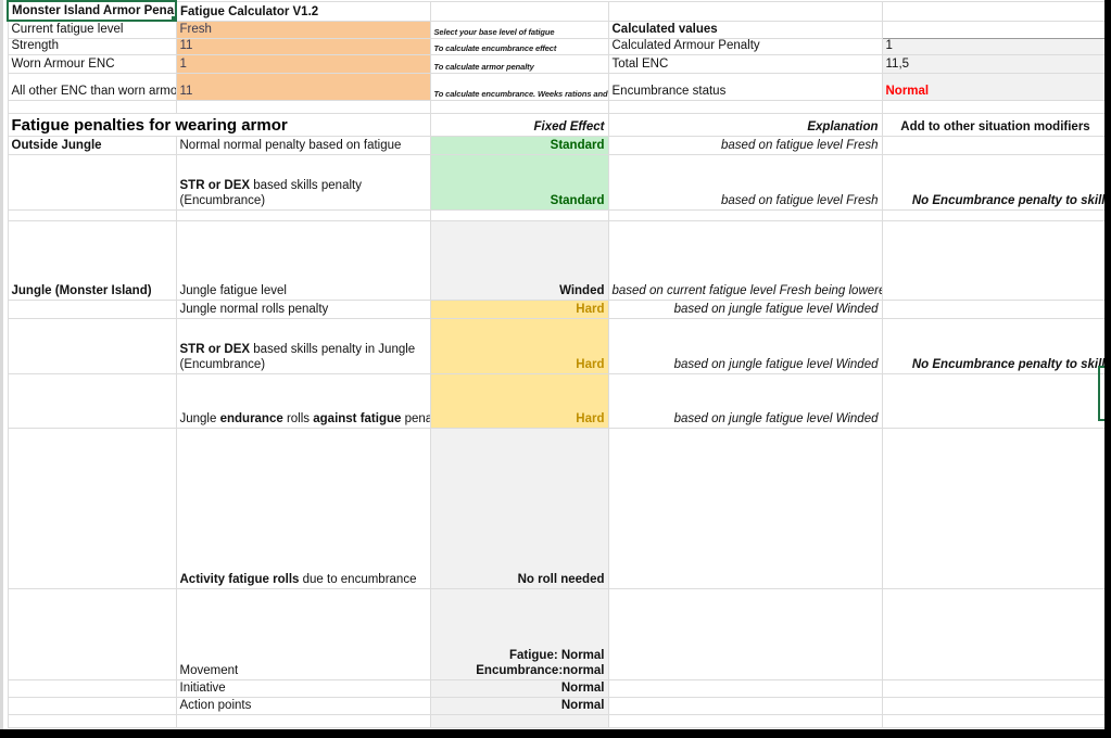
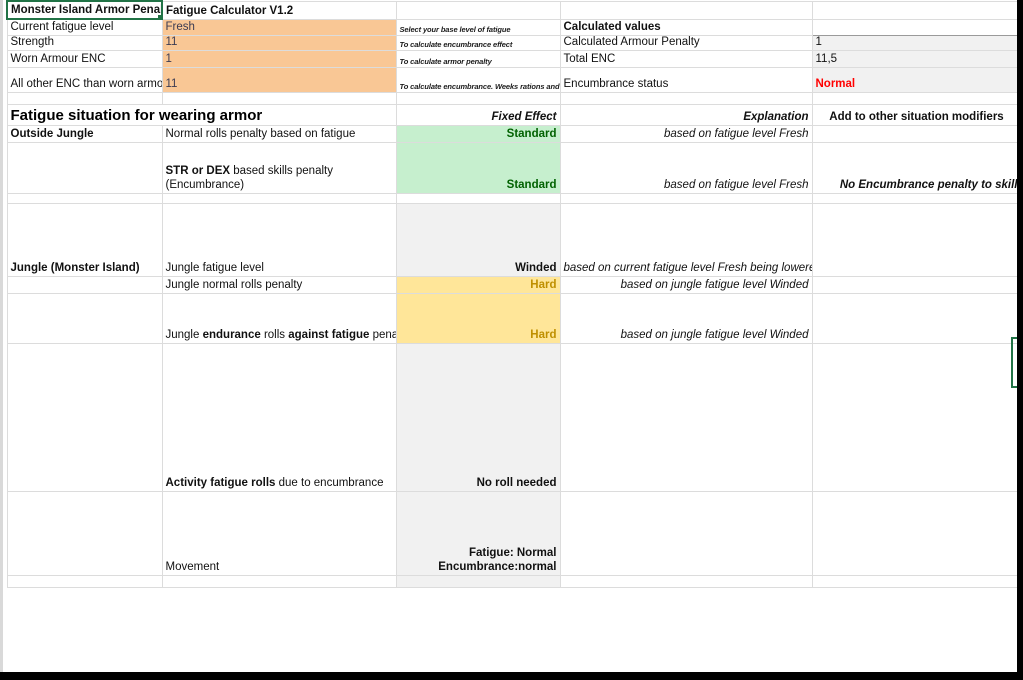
  Monster Island Armor Penal	Fatigue Calculator V1.2
  Current fatigue level	Fresh	Select your base level of fatigue	Calculated values
  Strength	11	To calculate encumbrance effect	Calculated Armour Penalty	1
  Worn Armour ENC	1	To calculate armor penalty	Total ENC	11,5
  All other ENC than worn armo	11	To calculate encumbrance. Weeks rations and	Encumbrance status	Normal
- Fatigue penalties for wearing armor	Fixed Effect	Explanation	Add to other situation modifiers
+ Fatigue situation for wearing armor	Fixed Effect	Explanation	Add to other situation modifiers
- Outside Jungle	Normal normal penalty based on fatigue	Standard	based on fatigue level Fresh
+ Outside Jungle	Normal rolls penalty based on fatigue	Standard	based on fatigue level Fresh
  	STR or DEX based skills penalty (Encumbrance)	Standard	based on fatigue level Fresh	No Encumbrance penalty to skill
  	Jungle normal rolls penalty	Hard	based on jungle fatigue level Winded
- 	STR or DEX based skills penalty in Jungle (Encumbrance)	Hard	based on jungle fatigue level Winded	No Encumbrance penalty to skill
  	Jungle endurance rolls against fatigue pena	Hard	based on jungle fatigue level Winded
  	Activity fatigue rolls due to encumbrance	No roll needed
  	Movement	Fatigue: Normal Encumbrance:normal
- 	Initiative	Normal
- 	Action points	Normal
